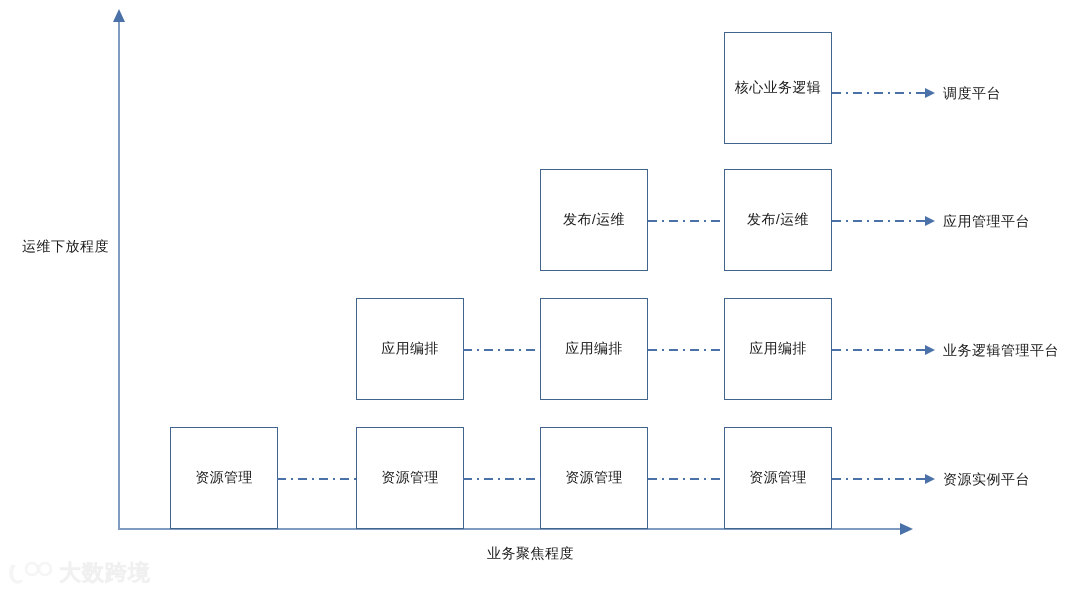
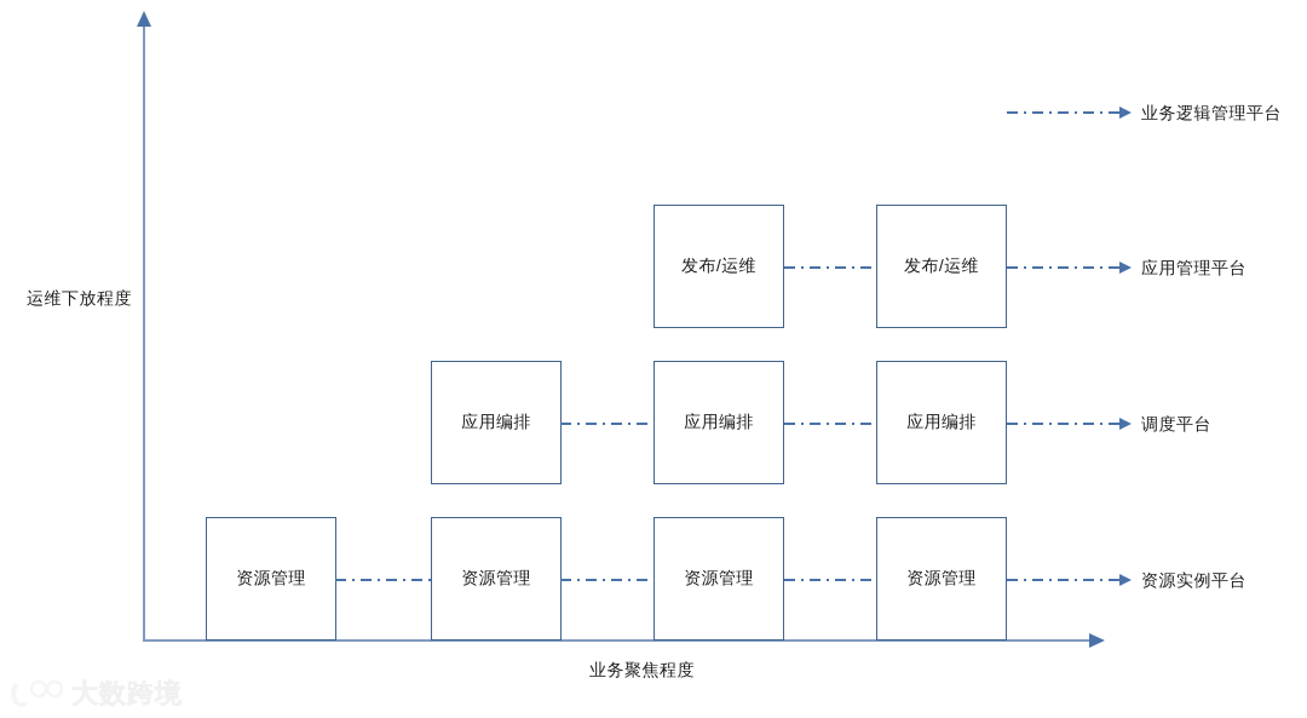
  运维下放程度
  业务聚焦程度
- 核心业务逻辑
- 调度平台
+ 业务逻辑管理平台
  发布/运维
  发布/运维
  应用管理平台
  应用编排
  应用编排
  应用编排
- 业务逻辑管理平台
+ 调度平台
  资源管理
  资源管理
  资源管理
  资源管理
  资源实例平台
